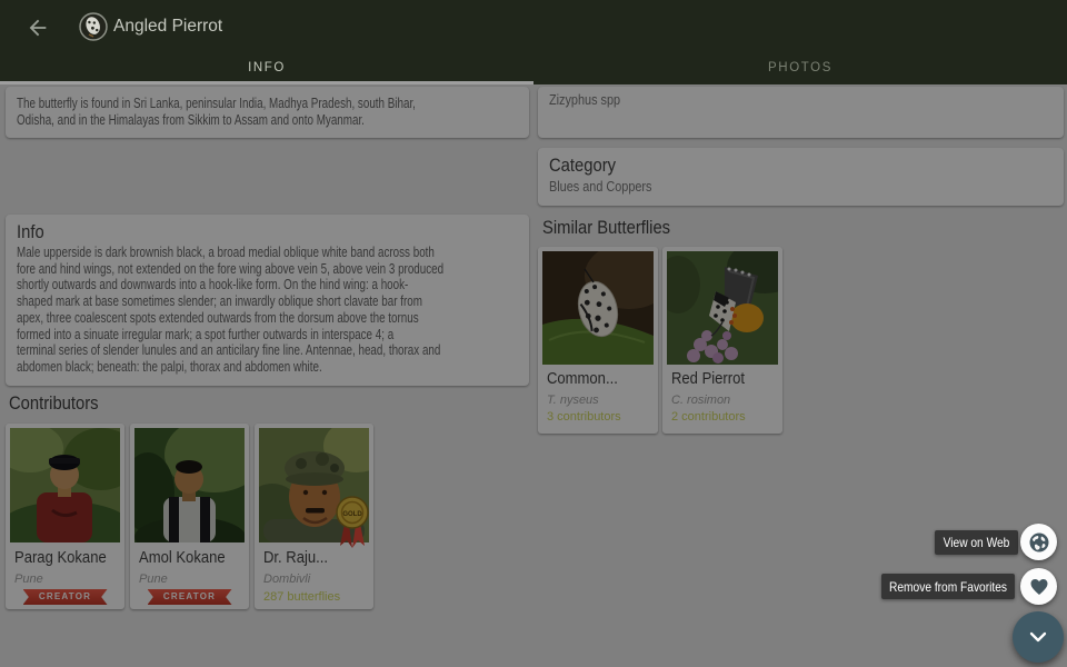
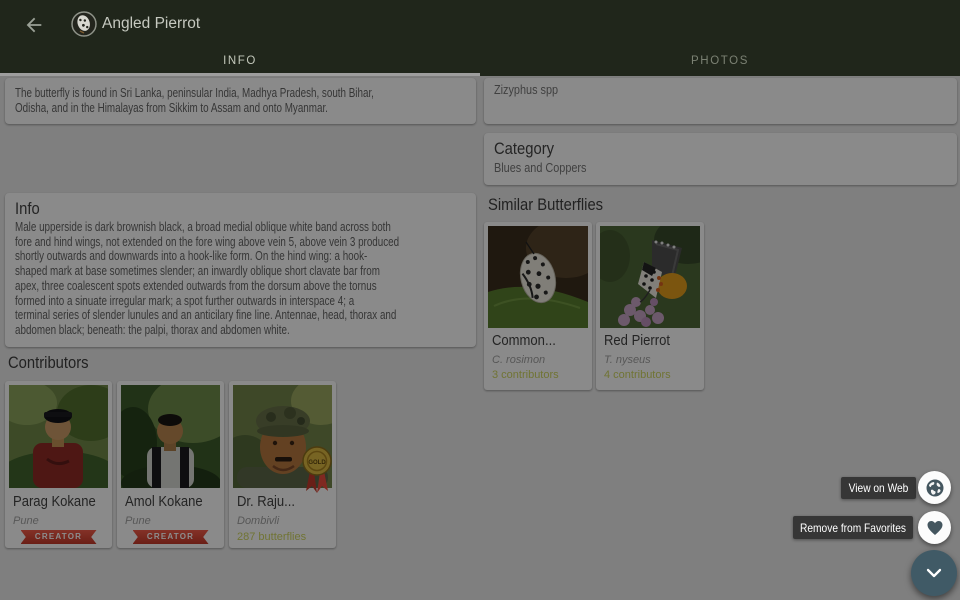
  The butterfly is found in Sri Lanka, peninsular India, Madhya Pradesh, south Bihar,
  Odisha, and in the Himalayas from Sikkim to Assam and onto Myanmar.
  Info
  Male upperside is dark brownish black, a broad medial oblique white band across both
  fore and hind wings, not extended on the fore wing above vein 5, above vein 3 produced
  shortly outwards and downwards into a hook-like form. On the hind wing: a hook-
  shaped mark at base sometimes slender; an inwardly oblique short clavate bar from
  apex, three coalescent spots extended outwards from the dorsum above the tornus
  formed into a sinuate irregular mark; a spot further outwards in interspace 4; a
  terminal series of slender lunules and an anticilary fine line. Antennae, head, thorax and
  abdomen black; beneath: the palpi, thorax and abdomen white.
  Contributors
  Parag Kokane
  Pune
  CREATOR
  Amol Kokane
  Pune
  CREATOR
  Dr. Raju...
  Dombivli
  287 butterflies
  Zizyphus spp
  Category
  Blues and Coppers
  Similar Butterflies
  Common...
- T. nyseus
+ C. rosimon
  3 contributors
  Red Pierrot
- C. rosimon
+ T. nyseus
- 2 contributors
+ 4 contributors
  Angled Pierrot
  INFO
  PHOTOS
  View on Web
  Remove from Favorites
